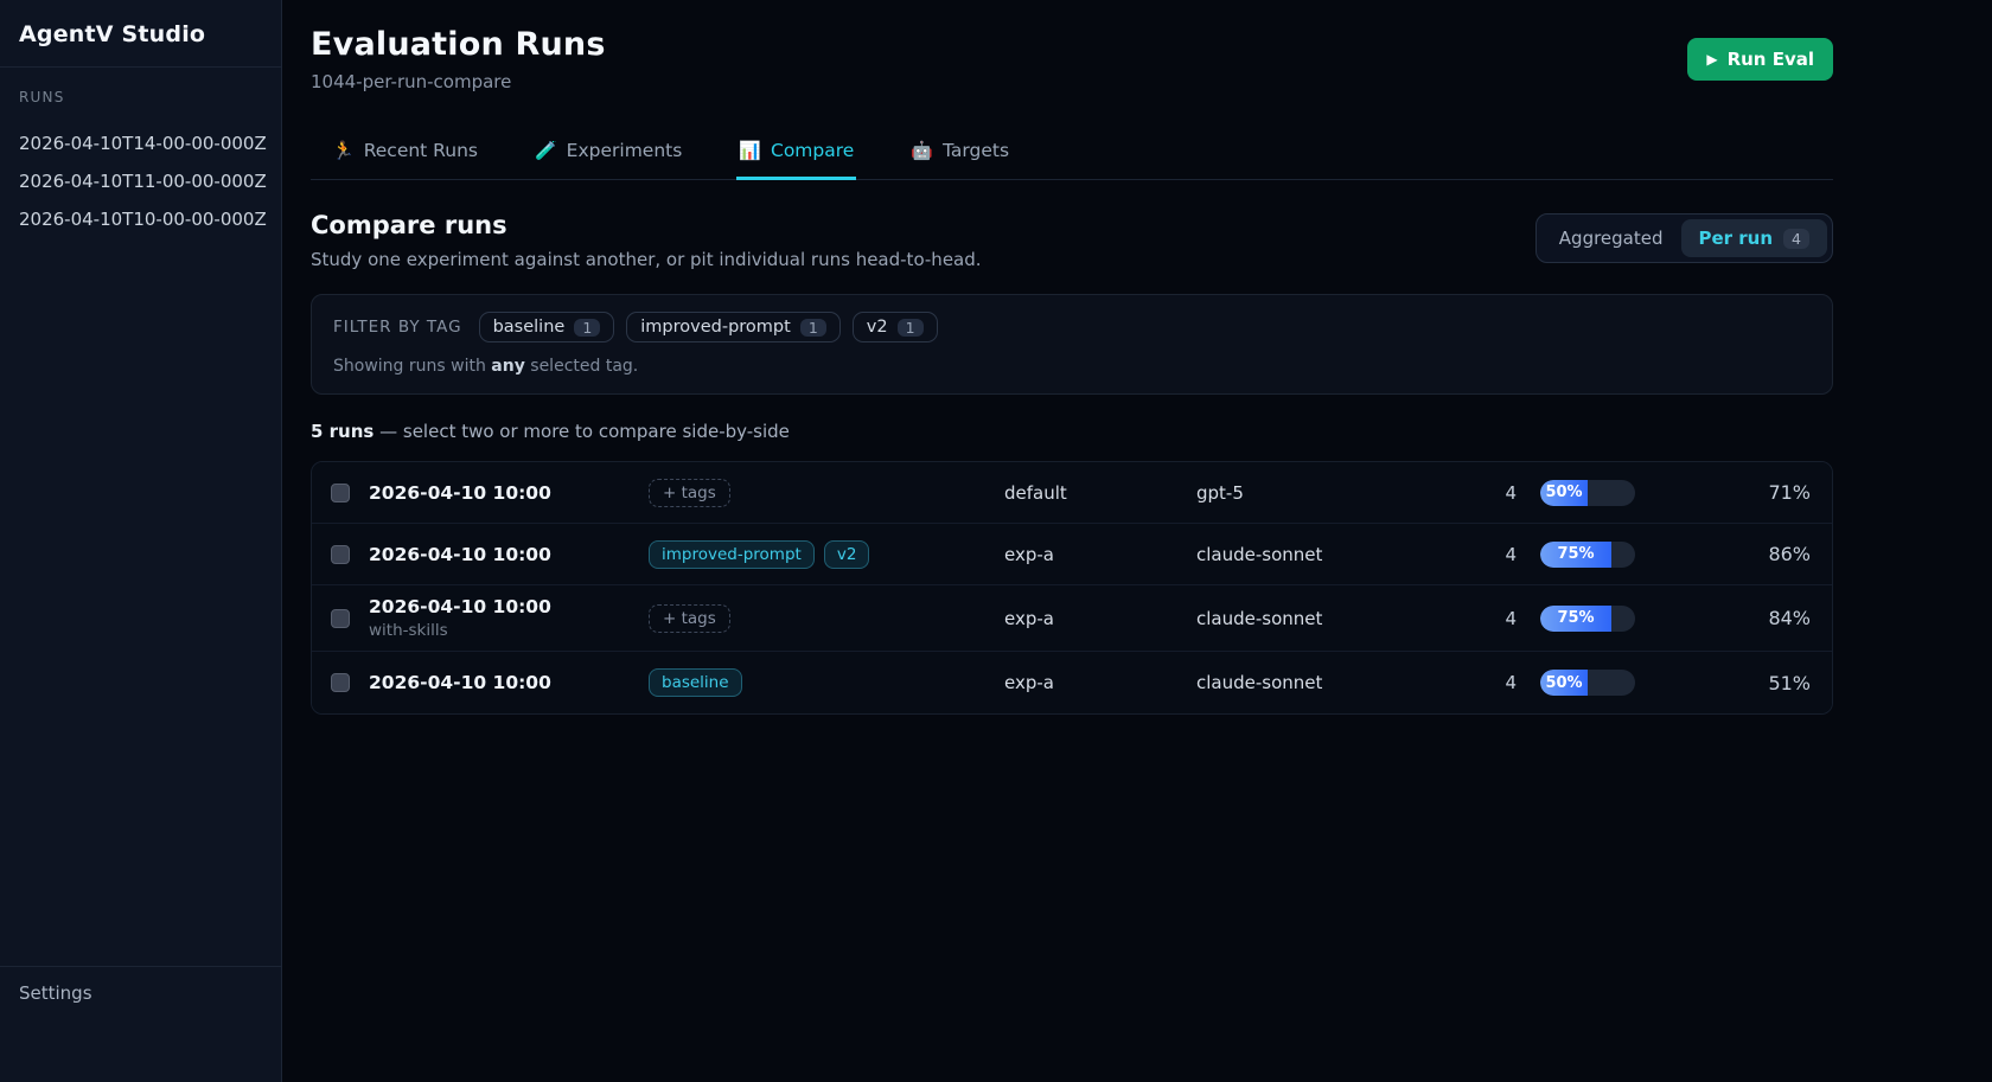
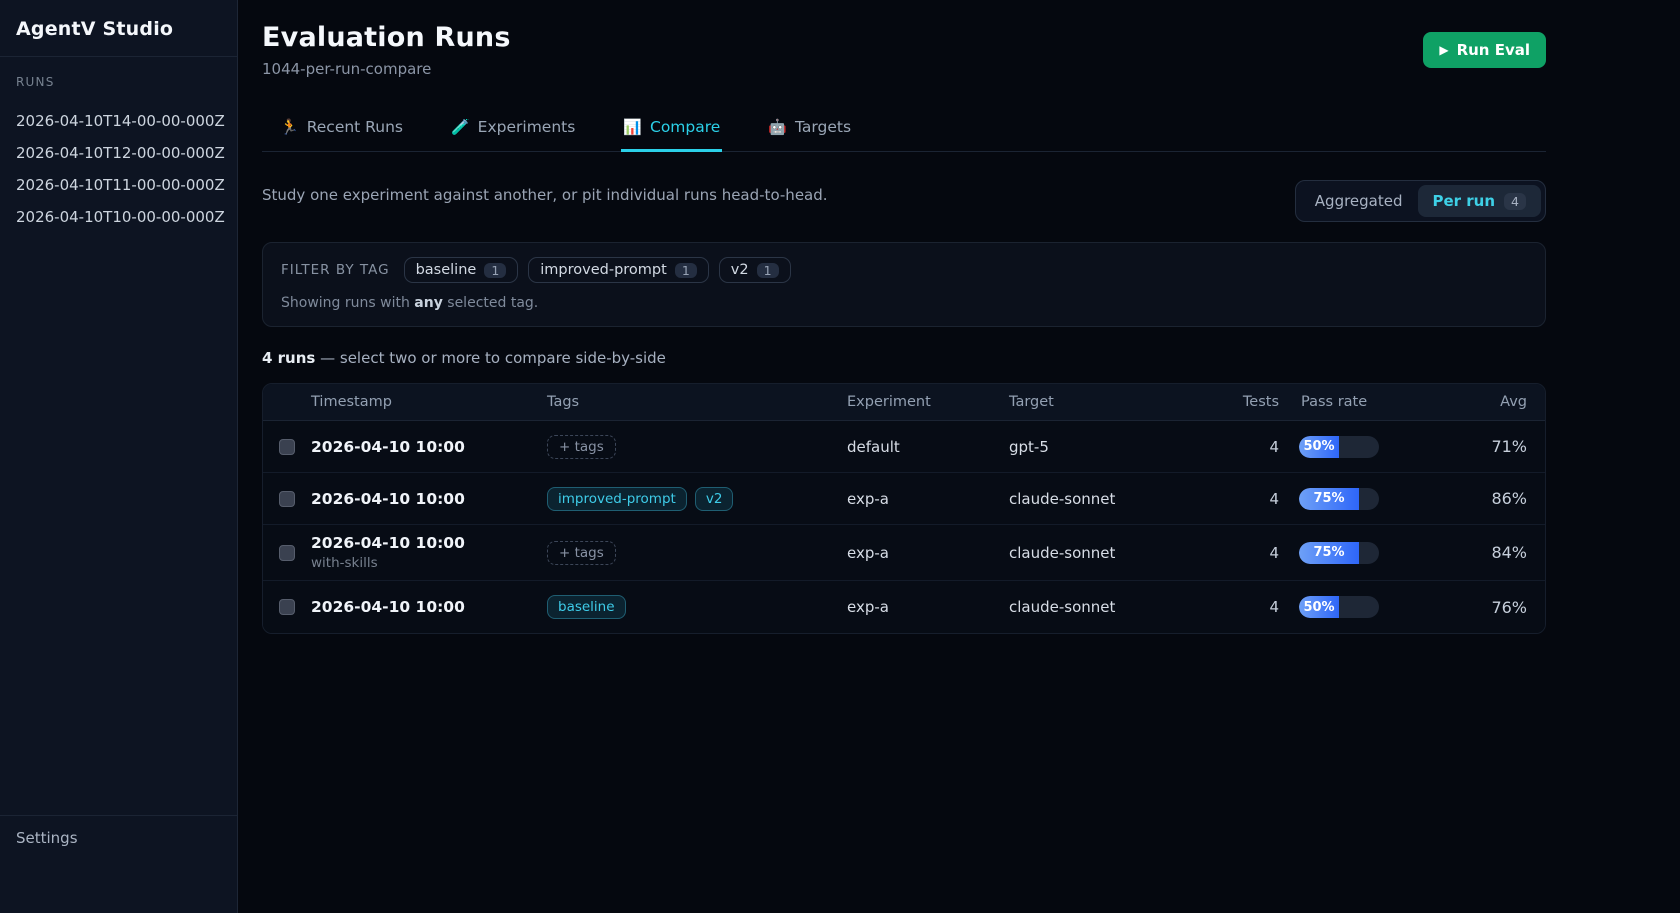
  AgentV Studio
  RUNS
  2026-04-10T14-00-00-000Z
+ 2026-04-10T12-00-00-000Z
  2026-04-10T11-00-00-000Z
  2026-04-10T10-00-00-000Z
  Settings
  Evaluation Runs
  1044-per-run-compare
  ▶
  Run Eval
  🏃
  Recent Runs
  🧪
  Experiments
  📊
  Compare
  🤖
  Targets
- Compare runs
  Study one experiment against another, or pit individual runs head-to-head.
  Aggregated
  Per run
  4
  FILTER BY TAG
  baseline
  1
  improved-prompt
  1
  v2
  1
  Showing runs with any selected tag.
- 5 runs — select two or more to compare side-by-side
+ 4 runs — select two or more to compare side-by-side
+ Timestamp
+ Tags
+ Experiment
+ Target
+ Tests
+ Pass rate
+ Avg
  2026-04-10 10:00
  + tags
  default
  gpt-5
  4
  50%
  71%
  2026-04-10 10:00
  improved-prompt
  v2
  exp-a
  claude-sonnet
  4
  75%
  86%
  2026-04-10 10:00
  with-skills
  + tags
  exp-a
  claude-sonnet
  4
  75%
  84%
  2026-04-10 10:00
  baseline
  exp-a
  claude-sonnet
  4
  50%
- 51%
+ 76%
